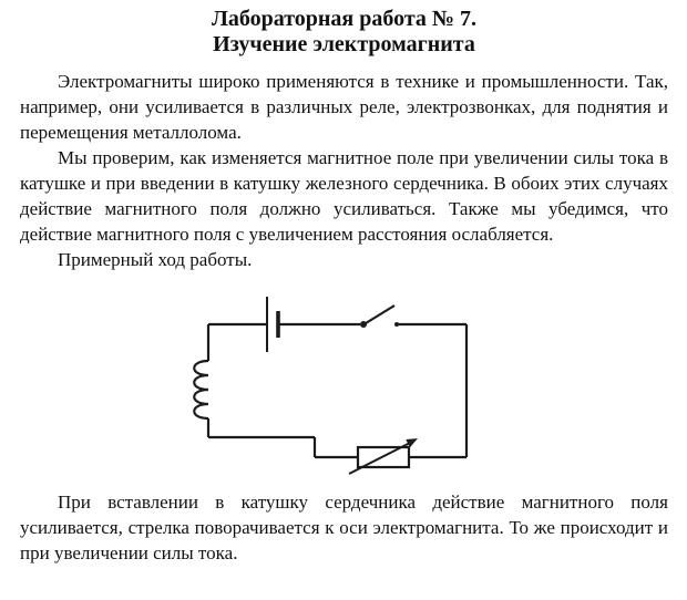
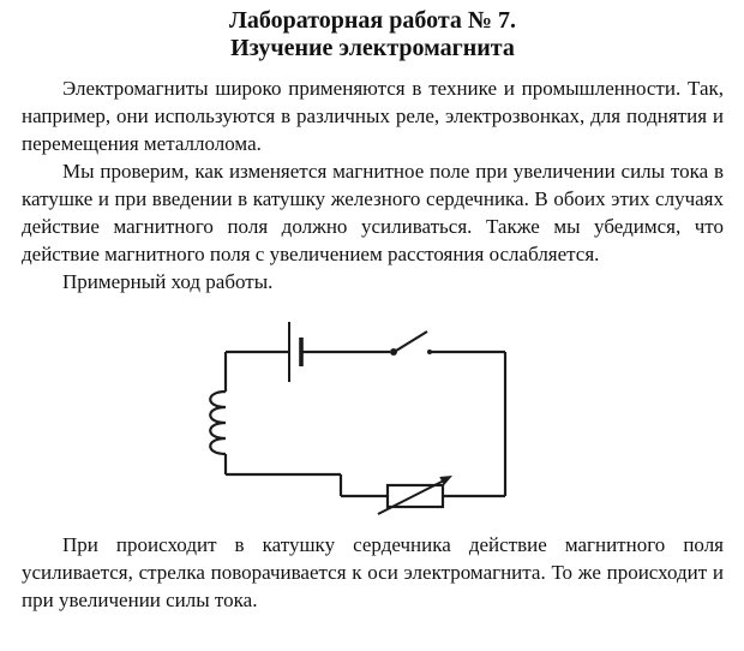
  Лабораторная работа № 7.
  Изучение электромагнита
- Электромагниты широко применяются в технике и промышлен­ности. Так, например, они усиливается в различных реле, электро­звонках, для поднятия и перемещения металлолома.
+ Электромагниты широко применяются в технике и промышлен­ности. Так, например, они используются в различных реле, электро­звонках, для поднятия и перемещения металлолома.
  Мы проверим, как изменяется магнитное поле при увеличении силы тока в катушке и при введении в катушку железного сердеч­ника. В обоих этих случаях действие магнитного поля должно уси­ливаться. Также мы убедимся, что действие магнитного поля с увеличением расстояния ослабляется.
  Примерный ход работы.
- При вставлении в катушку сердечника действие магнитного поля усиливается, стрелка поворачивается к оси электромагнита. То же происходит и при увеличении силы тока.
+ При происходит в катушку сердечника действие магнитного поля усиливается, стрелка поворачивается к оси электромагнита. То же происходит и при увеличении силы тока.
